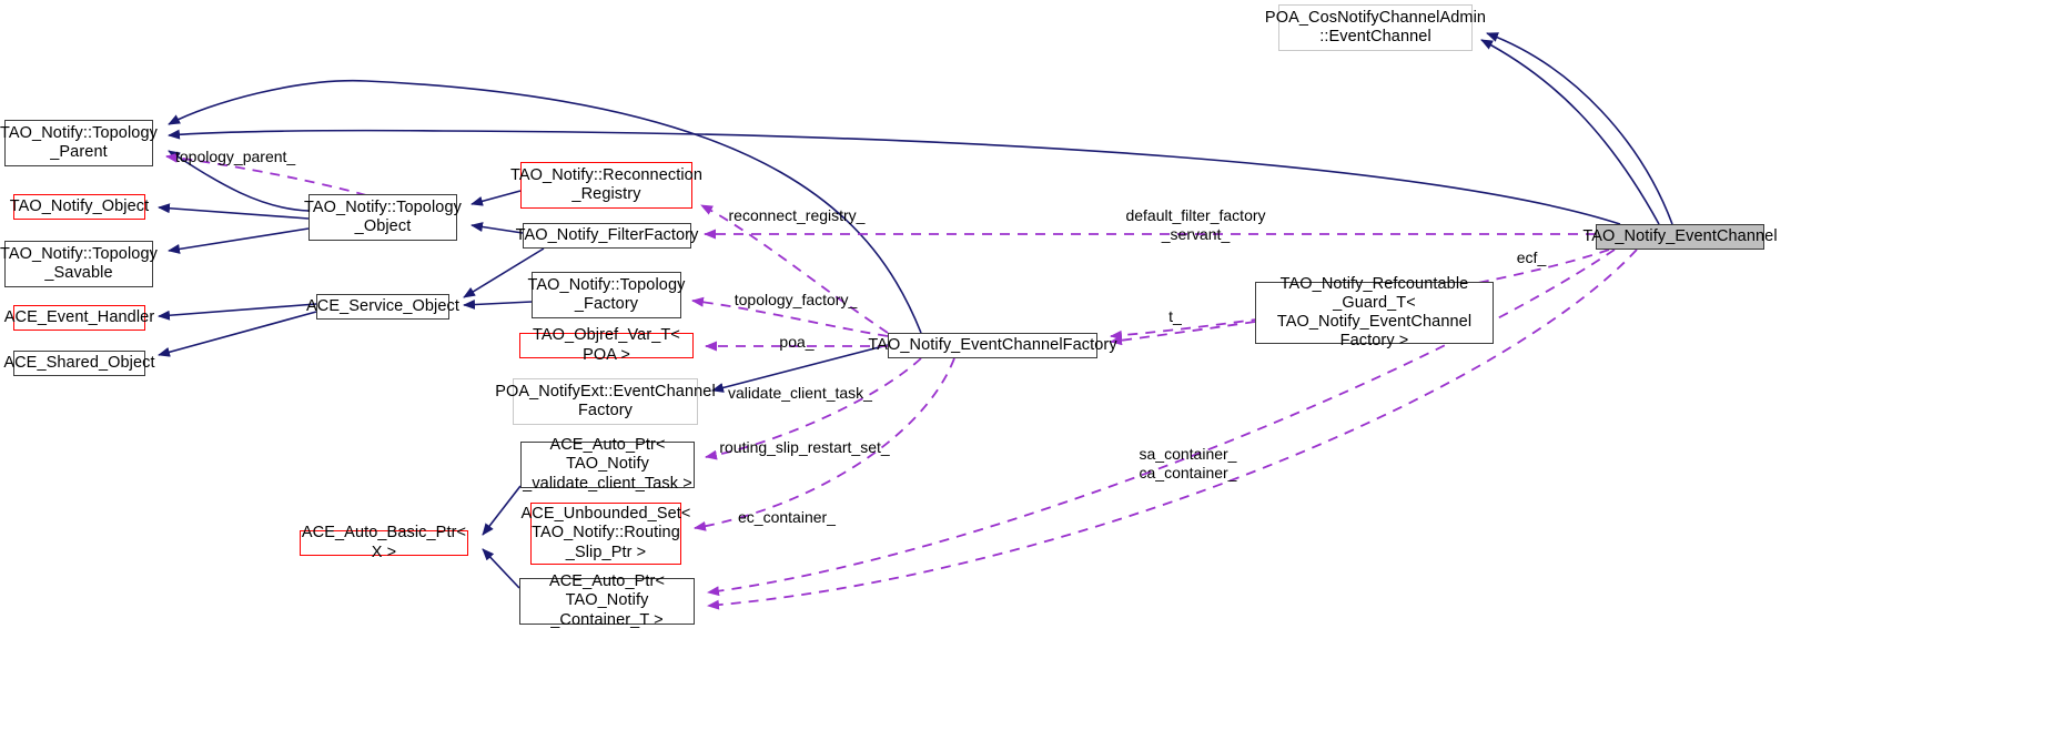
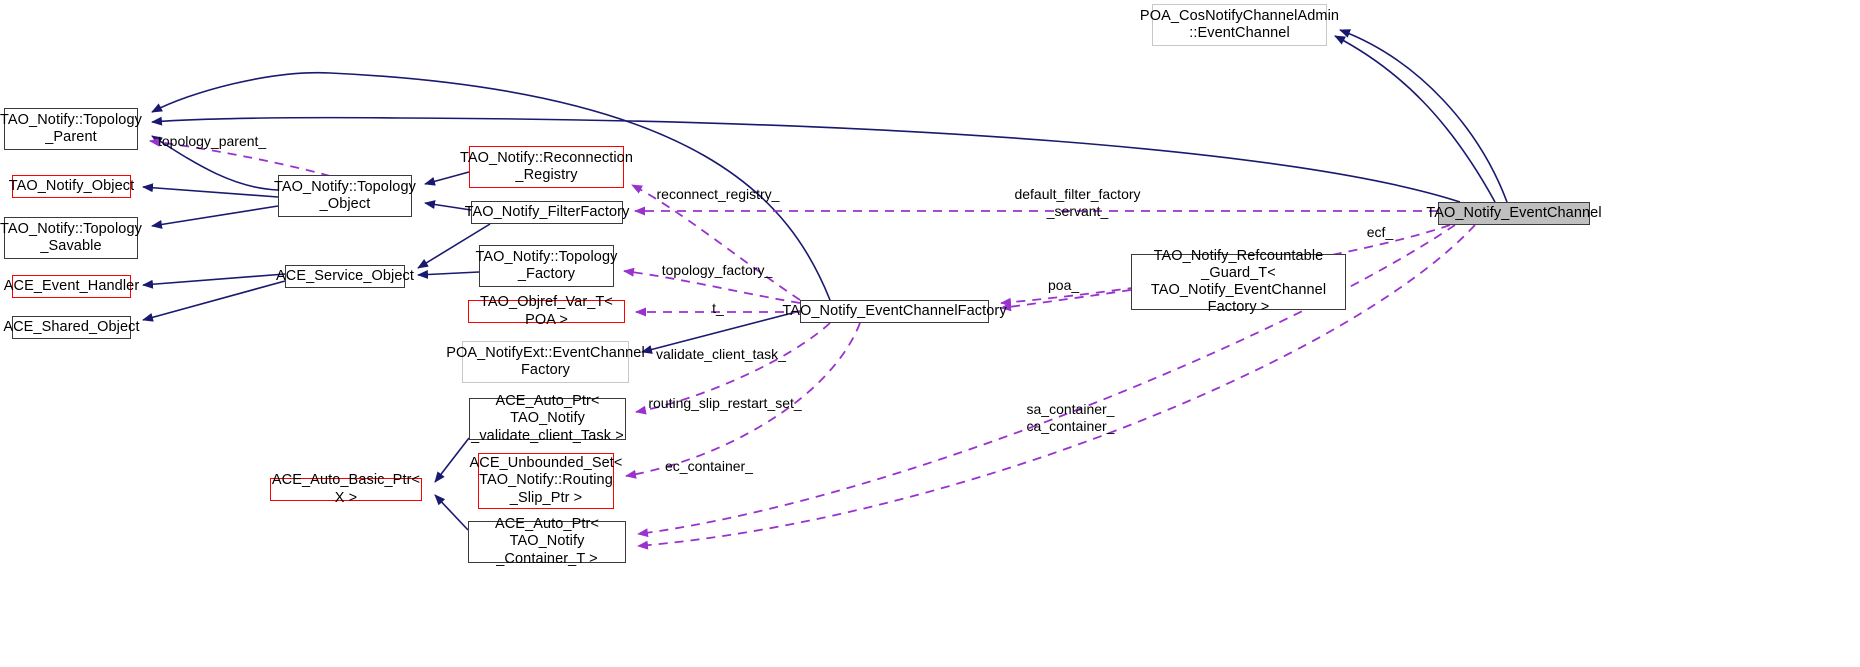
  TAO_Notify::Topology
  _Parent
  TAO_Notify_Object
  TAO_Notify::Topology
  _Savable
  ACE_Event_Handler
  ACE_Shared_Object
  TAO_Notify::Topology
  _Object
  ACE_Service_Object
  ACE_Auto_Basic_Ptr< X >
  TAO_Notify::Reconnection
  _Registry
  TAO_Notify_FilterFactory
  TAO_Notify::Topology
  _Factory
  TAO_Objref_Var_T< POA >
  POA_NotifyExt::EventChannel
  Factory
  ACE_Auto_Ptr< TAO_Notify
  _validate_client_Task >
  ACE_Unbounded_Set<
  TAO_Notify::Routing
  _Slip_Ptr >
  ACE_Auto_Ptr< TAO_Notify
  _Container_T >
  TAO_Notify_EventChannelFactory
  TAO_Notify_Refcountable
  _Guard_T< TAO_Notify_EventChannel
  Factory >
  POA_CosNotifyChannelAdmin
  ::EventChannel
  TAO_Notify_EventChannel
  topology_parent_
  reconnect_registry_
  topology_factory_
- poa_
+ t_
  validate_client_task_
  routing_slip_restart_set_
  ec_container_
  default_filter_factory
  _servant_
- t_
+ poa_
  ecf_
  sa_container_
  ca_container_
